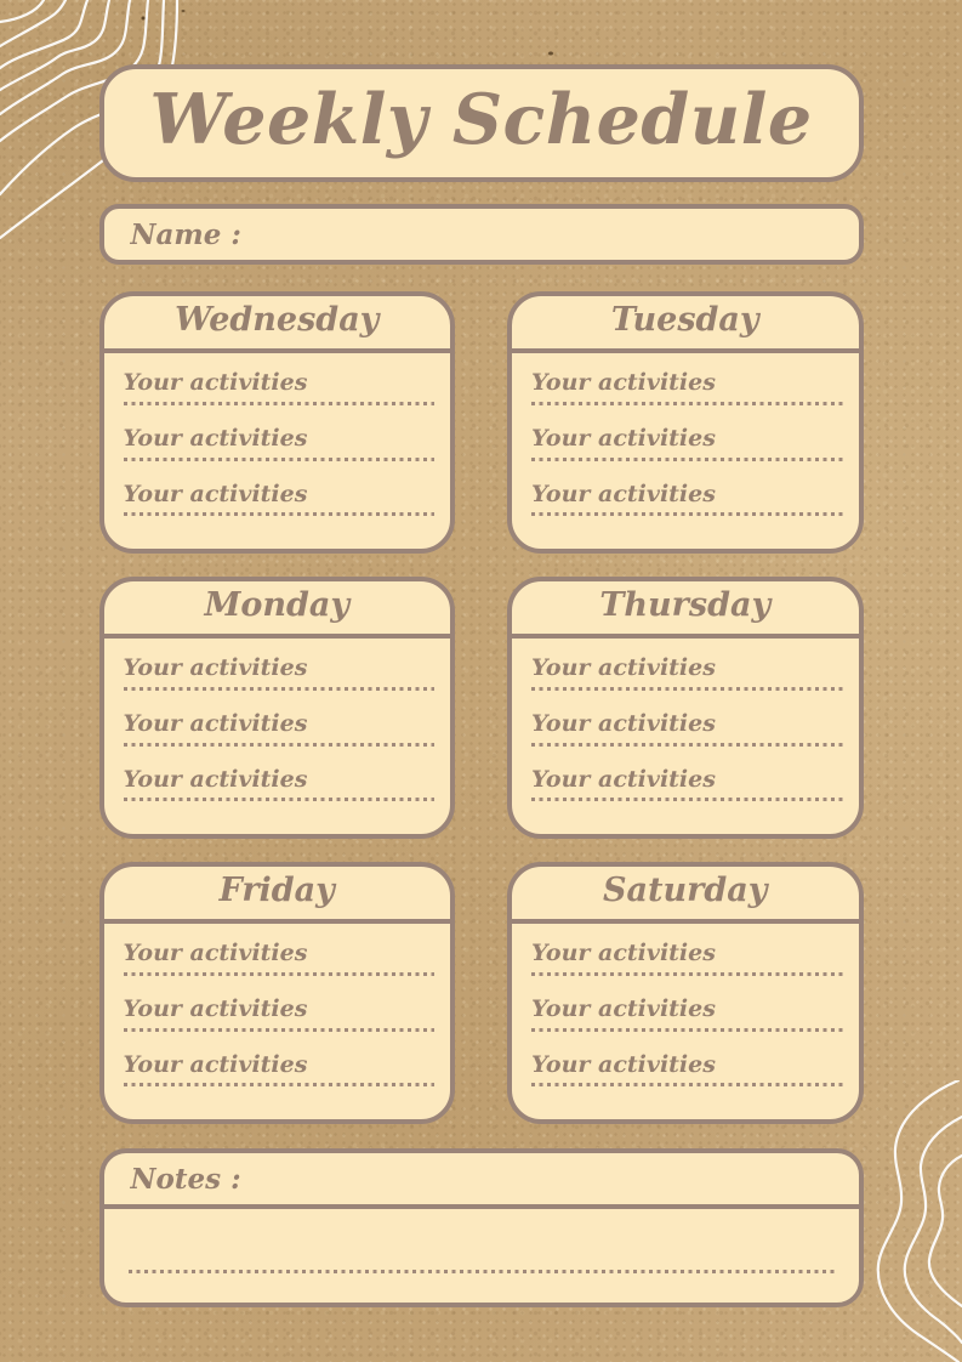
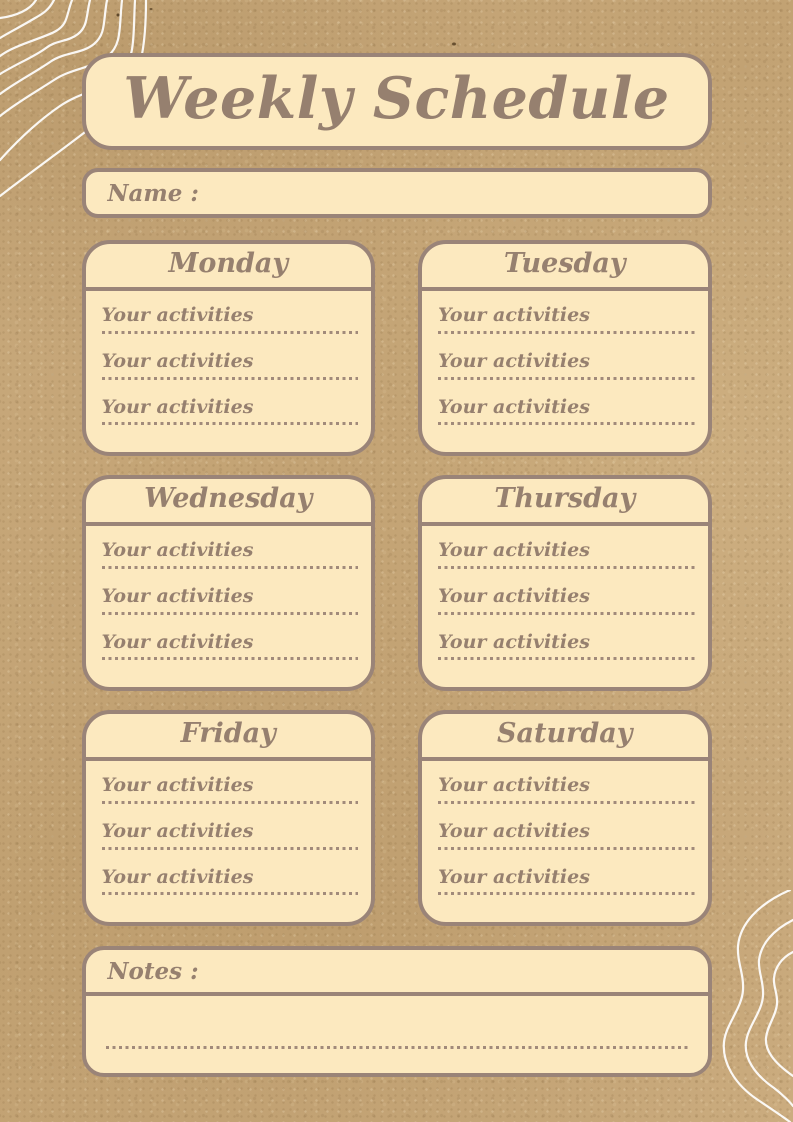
  Weekly Schedule
  Name :
- Wednesday
+ Monday
  Your activities
  Your activities
  Your activities
  Tuesday
  Your activities
  Your activities
  Your activities
- Monday
+ Wednesday
  Your activities
  Your activities
  Your activities
  Thursday
  Your activities
  Your activities
  Your activities
  Friday
  Your activities
  Your activities
  Your activities
  Saturday
  Your activities
  Your activities
  Your activities
  Notes :
